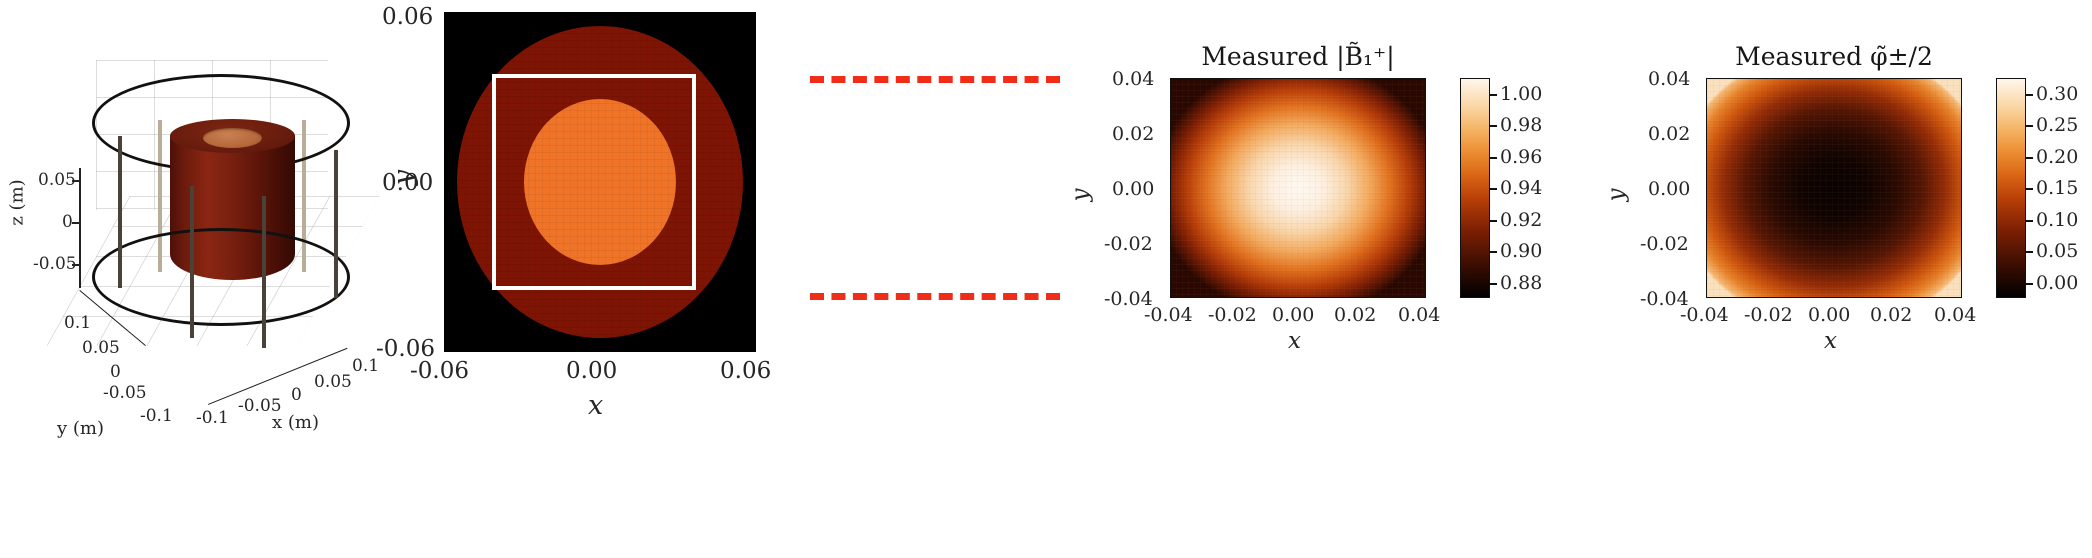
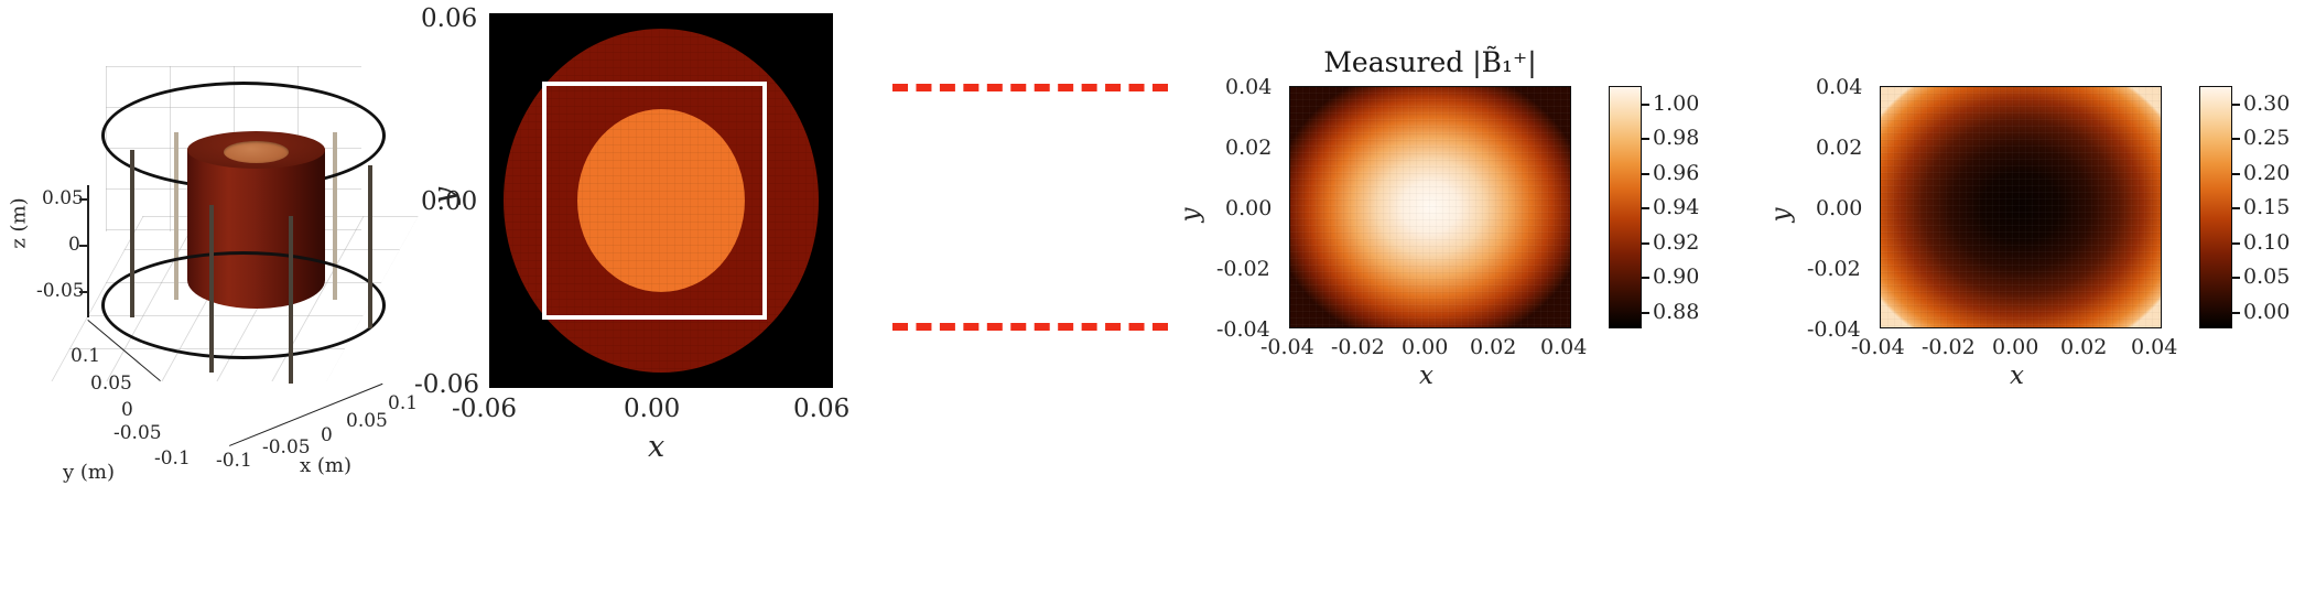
  0.05
  0
  -0.05
  0.1
  0.05
  0
  -0.05
  -0.1
  y (m)
  -0.1
  -0.05
  0
  0.05
  0.1
  x (m)
  0.06
  0.00
  -0.06
  -0.06
  0.00
  0.06
  x
  Measured |B̃₁⁺|
  0.04
  0.02
  0.00
  -0.02
  -0.04
  -0.04
  -0.02
  0.00
  0.02
  0.04
  x
  1.00
  0.98
  0.96
  0.94
  0.92
  0.90
  0.88
- Measured φ̃±/2
  0.04
  0.02
  0.00
  -0.02
  -0.04
  -0.04
  -0.02
  0.00
  0.02
  0.04
  x
  0.30
  0.25
  0.20
  0.15
  0.10
  0.05
  0.00
